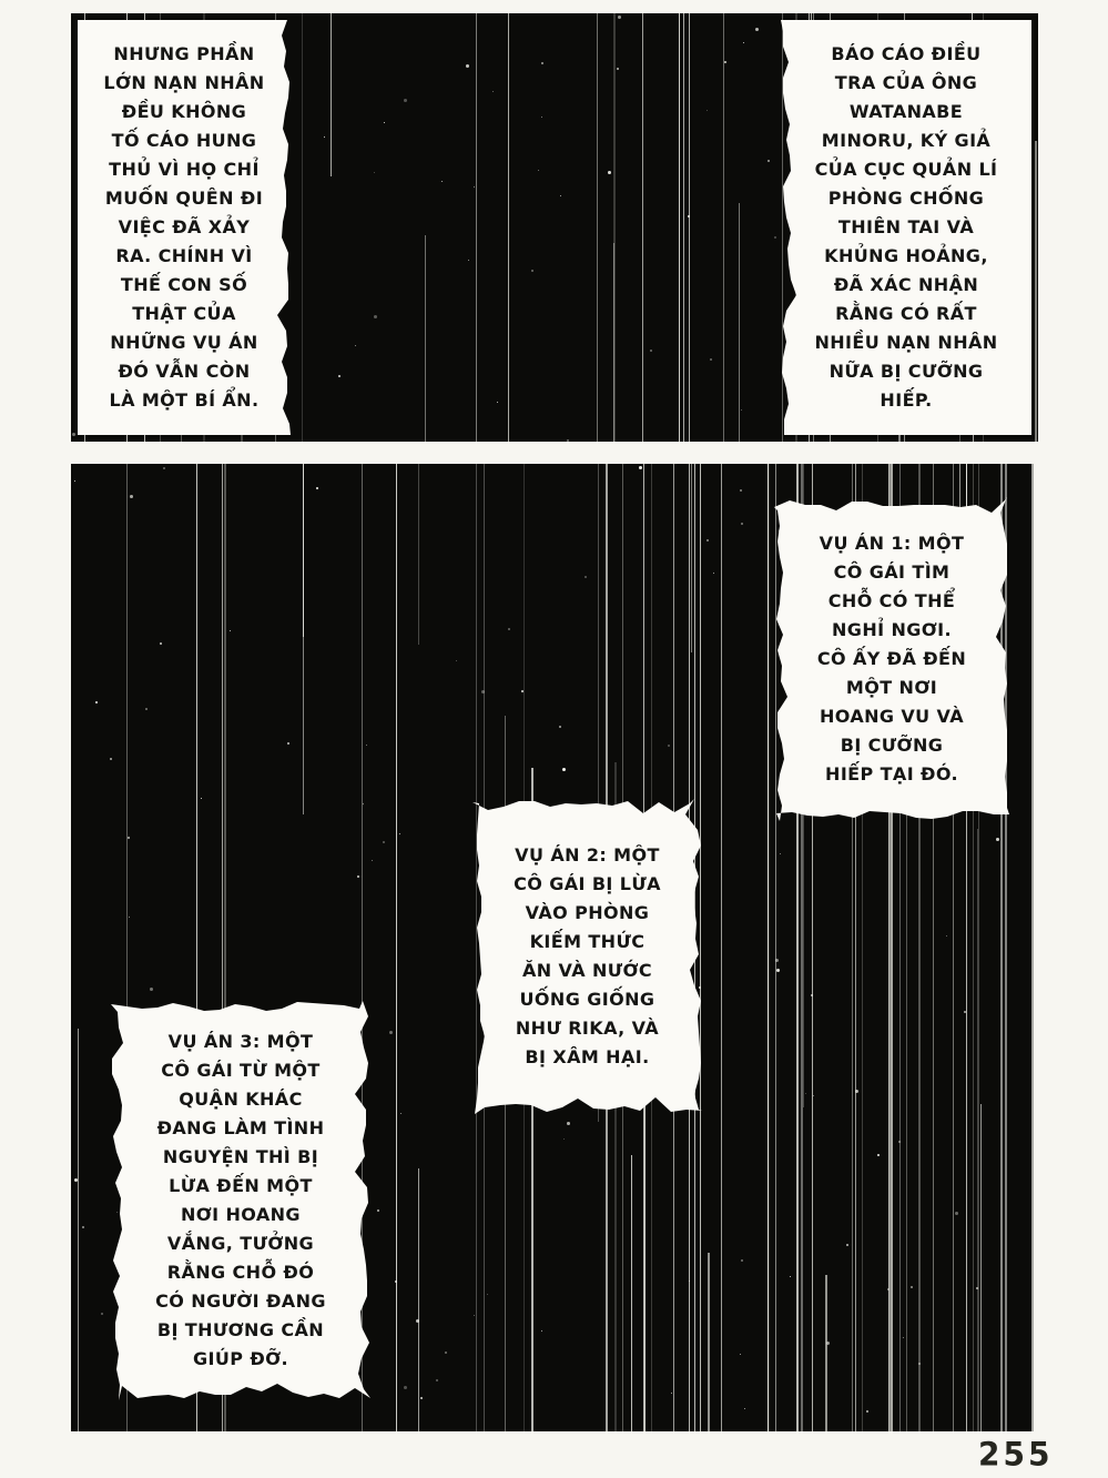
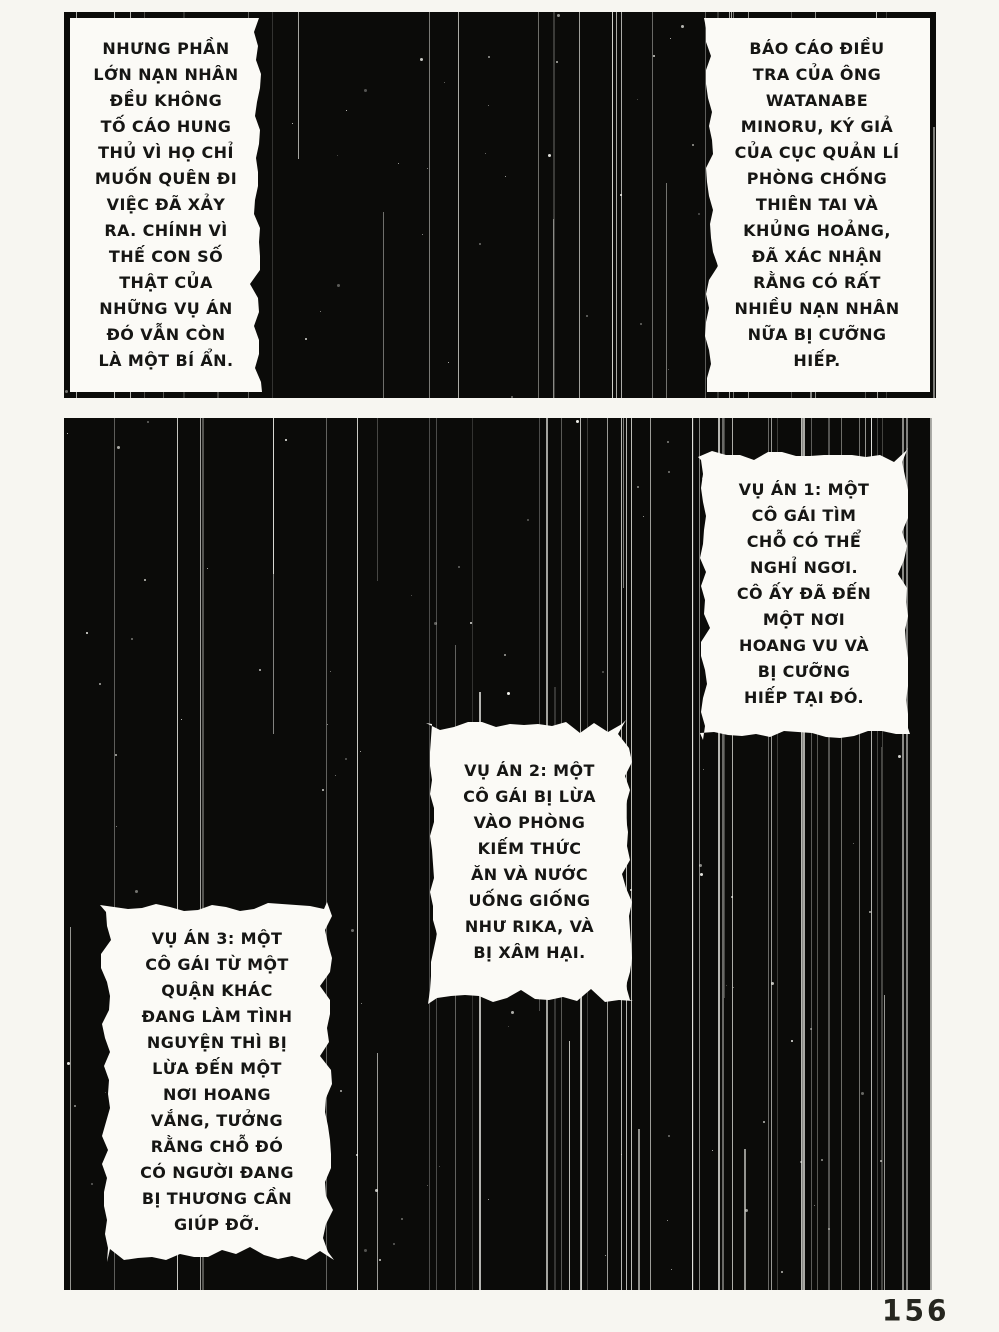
  NHƯNG PHẦN
  LỚN NẠN NHÂN
  ĐỀU KHÔNG
  TỐ CÁO HUNG
  THỦ VÌ HỌ CHỈ
  MUỐN QUÊN ĐI
  VIỆC ĐÃ XẢY
  RA. CHÍNH VÌ
  THẾ CON SỐ
  THẬT CỦA
  NHỮNG VỤ ÁN
  ĐÓ VẪN CÒN
  LÀ MỘT BÍ ẨN.
  BÁO CÁO ĐIỀU
  TRA CỦA ÔNG
  WATANABE
  MINORU, KÝ GIẢ
  CỦA CỤC QUẢN LÍ
  PHÒNG CHỐNG
  THIÊN TAI VÀ
  KHỦNG HOẢNG,
  ĐÃ XÁC NHẬN
  RẰNG CÓ RẤT
  NHIỀU NẠN NHÂN
  NỮA BỊ CƯỠNG
  HIẾP.
  VỤ ÁN 1: MỘT
  CÔ GÁI TÌM
  CHỖ CÓ THỂ
  NGHỈ NGƠI.
  CÔ ẤY ĐÃ ĐẾN
  MỘT NƠI
  HOANG VU VÀ
  BỊ CƯỠNG
  HIẾP TẠI ĐÓ.
  VỤ ÁN 2: MỘT
  CÔ GÁI BỊ LỪA
  VÀO PHÒNG
  KIẾM THỨC
  ĂN VÀ NƯỚC
  UỐNG GIỐNG
  NHƯ RIKA, VÀ
  BỊ XÂM HẠI.
  VỤ ÁN 3: MỘT
  CÔ GÁI TỪ MỘT
  QUẬN KHÁC
  ĐANG LÀM TÌNH
  NGUYỆN THÌ BỊ
  LỪA ĐẾN MỘT
  NƠI HOANG
  VẮNG, TƯỞNG
  RẰNG CHỖ ĐÓ
  CÓ NGƯỜI ĐANG
  BỊ THƯƠNG CẦN
  GIÚP ĐỠ.
- 255
+ 156
